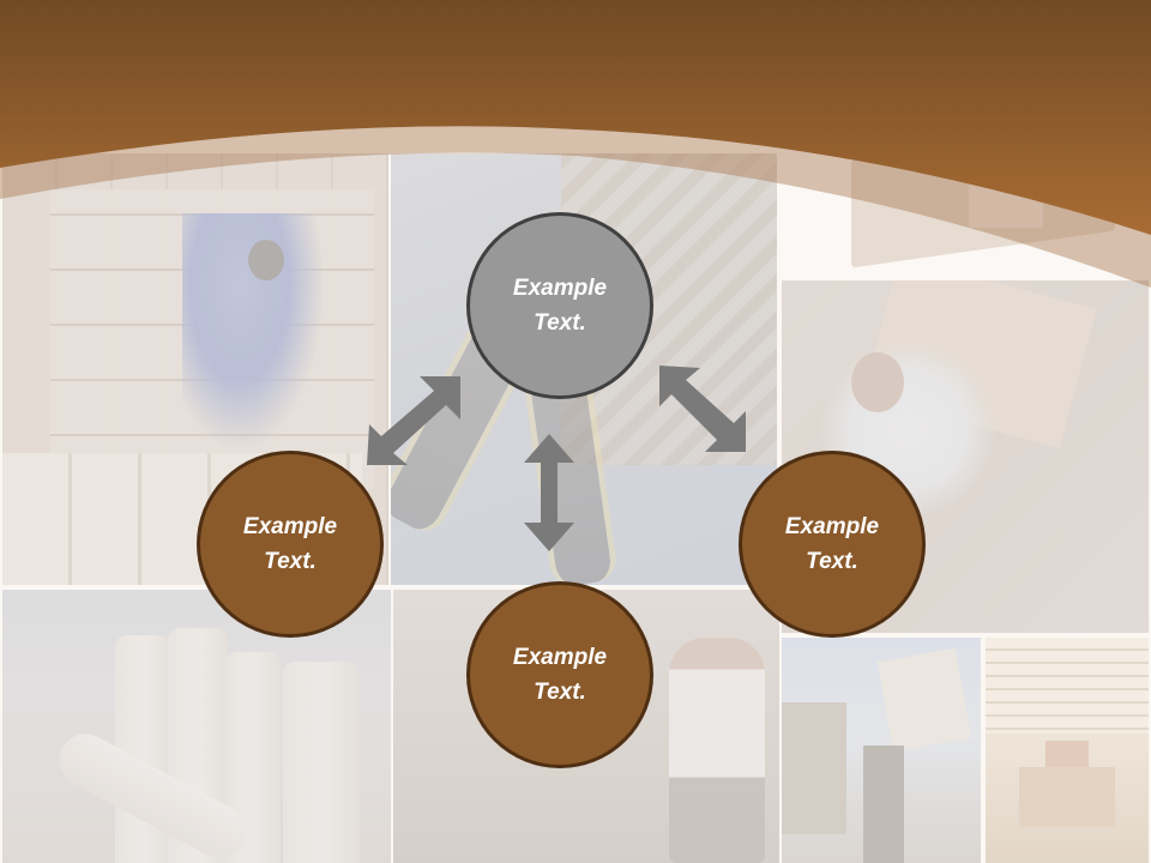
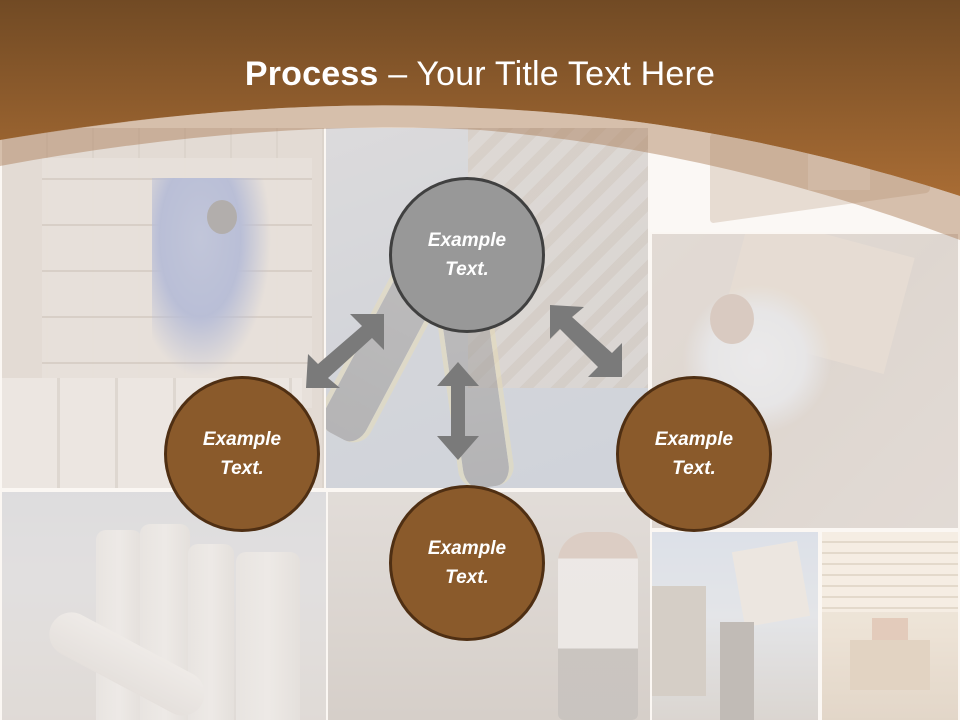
+ Process – Your Title Text Here
  Example
  Text.
  Example
  Text.
  Example
  Text.
  Example
  Text.
